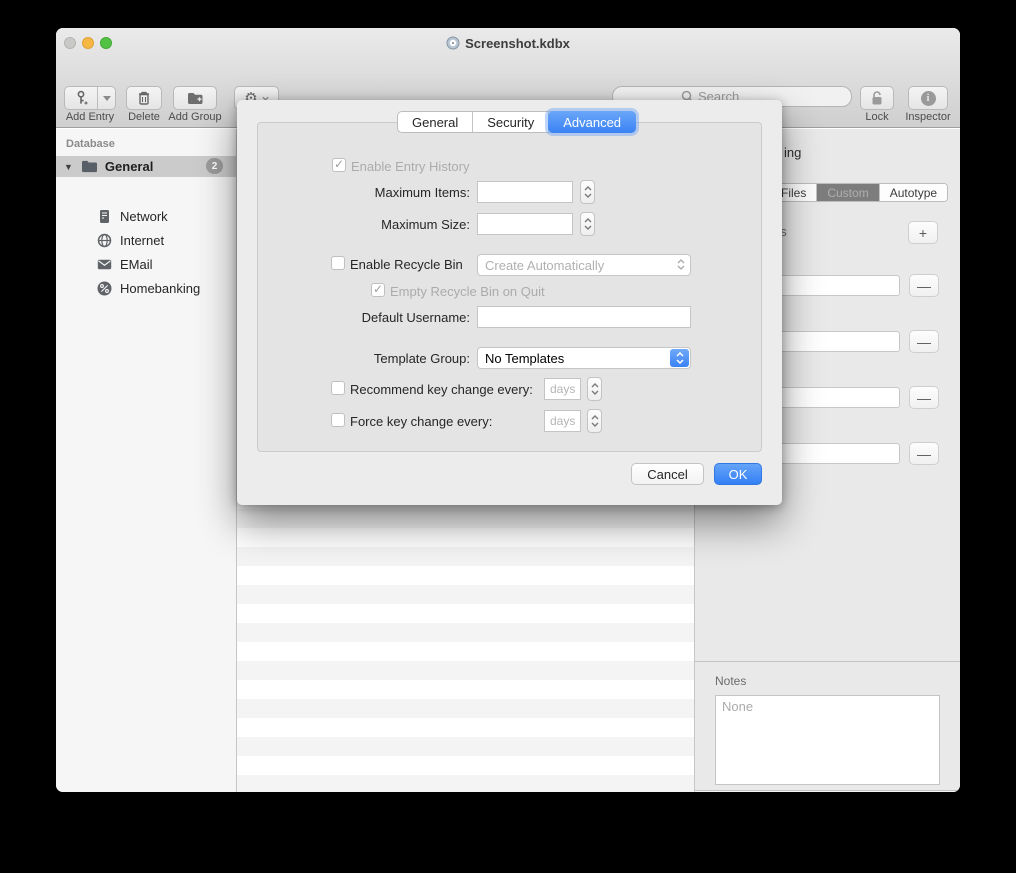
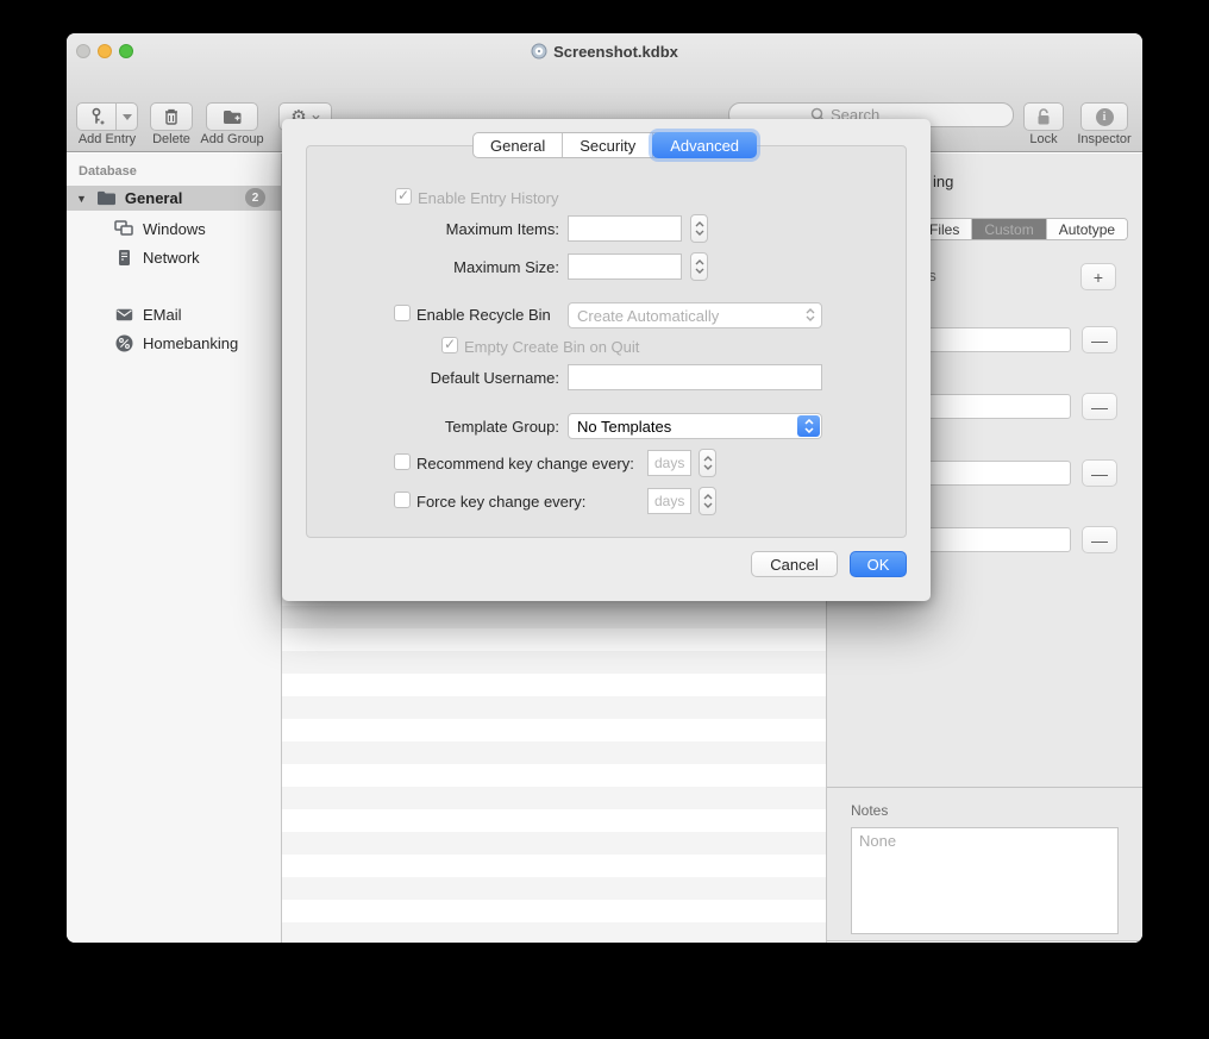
  Screenshot.kdbx
  Add Entry
  Delete
  Add Group
  ⚙
  Search
  Lock
  i
  Inspector
  Database
  ▼
  General
  2
+ Windows
  Network
- Internet
  EMail
  Homebanking
  ing
  Files
  Custom
  Autotype
  +
  —
  —
  —
  —
  Notes
  None
  General
  Security
  Advanced
  Enable Entry History
  Maximum Items:
  Maximum Size:
  Enable Recycle Bin
  Create Automatically
- Empty Recycle Bin on Quit
+ Empty Create Bin on Quit
  Default Username:
  Template Group:
  No Templates
  Recommend key change every:
  days
  Force key change every:
  days
  Cancel
  OK
